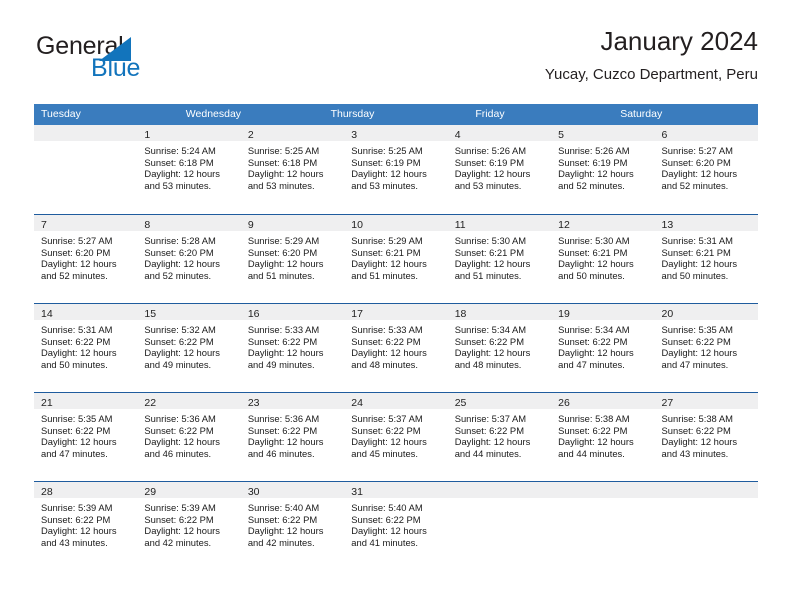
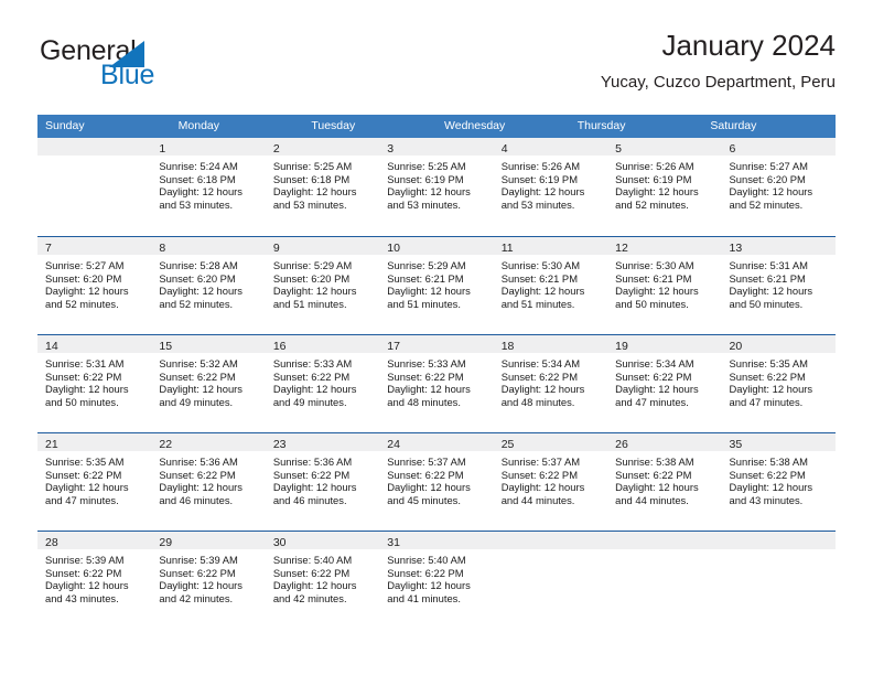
  General
  Blue
  January 2024
  Yucay, Cuzco Department, Peru
+ Sunday
+ Monday
  Tuesday
  Wednesday
  Thursday
- Friday
  Saturday
  1
  Sunrise: 5:24 AM
  Sunset: 6:18 PM
  Daylight: 12 hours
  and 53 minutes.
  2
  Sunrise: 5:25 AM
  Sunset: 6:18 PM
  Daylight: 12 hours
  and 53 minutes.
  3
  Sunrise: 5:25 AM
  Sunset: 6:19 PM
  Daylight: 12 hours
  and 53 minutes.
  4
  Sunrise: 5:26 AM
  Sunset: 6:19 PM
  Daylight: 12 hours
  and 53 minutes.
  5
  Sunrise: 5:26 AM
  Sunset: 6:19 PM
  Daylight: 12 hours
  and 52 minutes.
  6
  Sunrise: 5:27 AM
  Sunset: 6:20 PM
  Daylight: 12 hours
  and 52 minutes.
  7
  Sunrise: 5:27 AM
  Sunset: 6:20 PM
  Daylight: 12 hours
  and 52 minutes.
  8
  Sunrise: 5:28 AM
  Sunset: 6:20 PM
  Daylight: 12 hours
  and 52 minutes.
  9
  Sunrise: 5:29 AM
  Sunset: 6:20 PM
  Daylight: 12 hours
  and 51 minutes.
  10
  Sunrise: 5:29 AM
  Sunset: 6:21 PM
  Daylight: 12 hours
  and 51 minutes.
  11
  Sunrise: 5:30 AM
  Sunset: 6:21 PM
  Daylight: 12 hours
  and 51 minutes.
  12
  Sunrise: 5:30 AM
  Sunset: 6:21 PM
  Daylight: 12 hours
  and 50 minutes.
  13
  Sunrise: 5:31 AM
  Sunset: 6:21 PM
  Daylight: 12 hours
  and 50 minutes.
  14
  Sunrise: 5:31 AM
  Sunset: 6:22 PM
  Daylight: 12 hours
  and 50 minutes.
  15
  Sunrise: 5:32 AM
  Sunset: 6:22 PM
  Daylight: 12 hours
  and 49 minutes.
  16
  Sunrise: 5:33 AM
  Sunset: 6:22 PM
  Daylight: 12 hours
  and 49 minutes.
  17
  Sunrise: 5:33 AM
  Sunset: 6:22 PM
  Daylight: 12 hours
  and 48 minutes.
  18
  Sunrise: 5:34 AM
  Sunset: 6:22 PM
  Daylight: 12 hours
  and 48 minutes.
  19
  Sunrise: 5:34 AM
  Sunset: 6:22 PM
  Daylight: 12 hours
  and 47 minutes.
  20
  Sunrise: 5:35 AM
  Sunset: 6:22 PM
  Daylight: 12 hours
  and 47 minutes.
  21
  Sunrise: 5:35 AM
  Sunset: 6:22 PM
  Daylight: 12 hours
  and 47 minutes.
  22
  Sunrise: 5:36 AM
  Sunset: 6:22 PM
  Daylight: 12 hours
  and 46 minutes.
  23
  Sunrise: 5:36 AM
  Sunset: 6:22 PM
  Daylight: 12 hours
  and 46 minutes.
  24
  Sunrise: 5:37 AM
  Sunset: 6:22 PM
  Daylight: 12 hours
  and 45 minutes.
  25
  Sunrise: 5:37 AM
  Sunset: 6:22 PM
  Daylight: 12 hours
  and 44 minutes.
  26
  Sunrise: 5:38 AM
  Sunset: 6:22 PM
  Daylight: 12 hours
  and 44 minutes.
- 27
+ 35
  Sunrise: 5:38 AM
  Sunset: 6:22 PM
  Daylight: 12 hours
  and 43 minutes.
  28
  Sunrise: 5:39 AM
  Sunset: 6:22 PM
  Daylight: 12 hours
  and 43 minutes.
  29
  Sunrise: 5:39 AM
  Sunset: 6:22 PM
  Daylight: 12 hours
  and 42 minutes.
  30
  Sunrise: 5:40 AM
  Sunset: 6:22 PM
  Daylight: 12 hours
  and 42 minutes.
  31
  Sunrise: 5:40 AM
  Sunset: 6:22 PM
  Daylight: 12 hours
  and 41 minutes.
